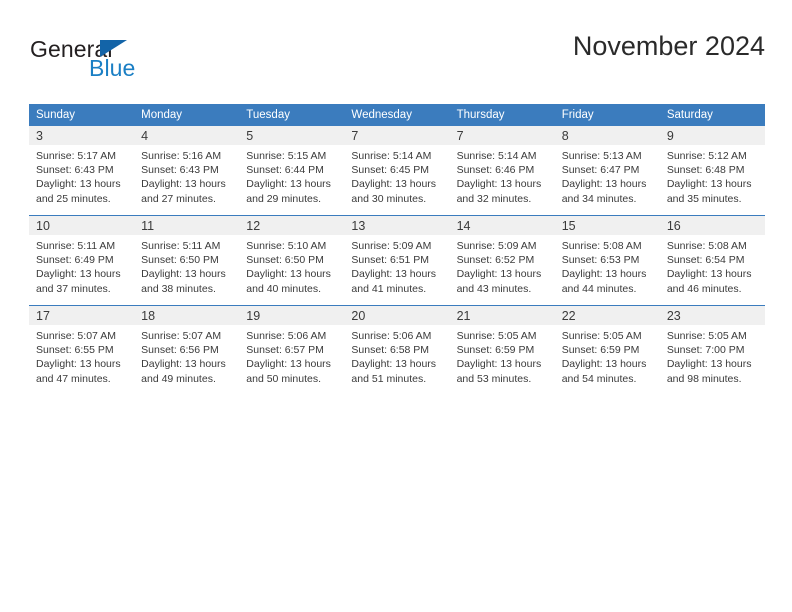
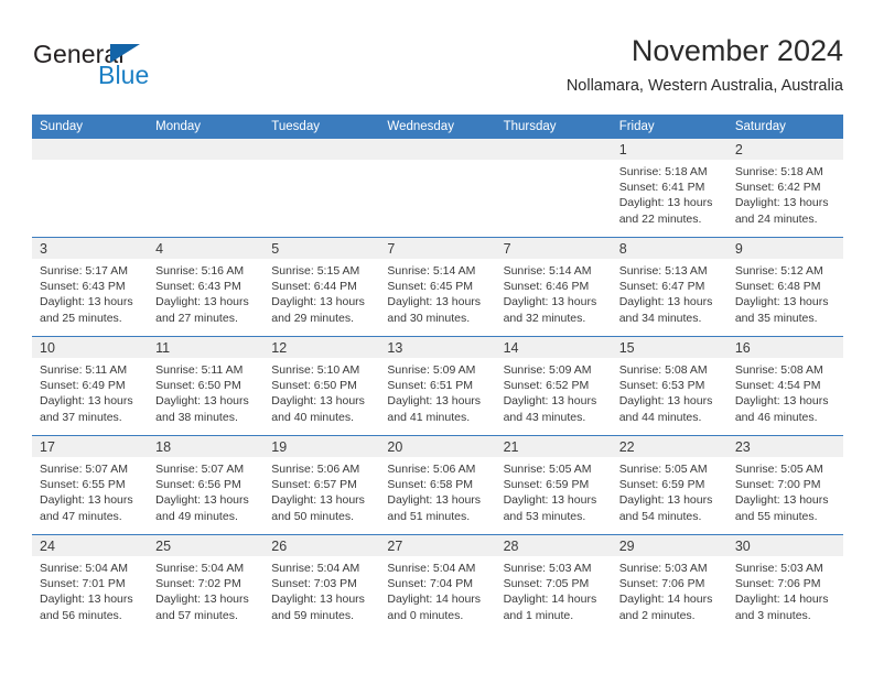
  General
  Blue
  November 2024
+ Nollamara, Western Australia, Australia
  Sunday	Monday	Tuesday	Wednesday	Thursday	Friday	Saturday
+ 					1Sunrise: 5:18 AMSunset: 6:41 PMDaylight: 13 hoursand 22 minutes.	2Sunrise: 5:18 AMSunset: 6:42 PMDaylight: 13 hoursand 24 minutes.
  3Sunrise: 5:17 AMSunset: 6:43 PMDaylight: 13 hoursand 25 minutes.	4Sunrise: 5:16 AMSunset: 6:43 PMDaylight: 13 hoursand 27 minutes.	5Sunrise: 5:15 AMSunset: 6:44 PMDaylight: 13 hoursand 29 minutes.	7Sunrise: 5:14 AMSunset: 6:45 PMDaylight: 13 hoursand 30 minutes.	7Sunrise: 5:14 AMSunset: 6:46 PMDaylight: 13 hoursand 32 minutes.	8Sunrise: 5:13 AMSunset: 6:47 PMDaylight: 13 hoursand 34 minutes.	9Sunrise: 5:12 AMSunset: 6:48 PMDaylight: 13 hoursand 35 minutes.
- 10Sunrise: 5:11 AMSunset: 6:49 PMDaylight: 13 hoursand 37 minutes.	11Sunrise: 5:11 AMSunset: 6:50 PMDaylight: 13 hoursand 38 minutes.	12Sunrise: 5:10 AMSunset: 6:50 PMDaylight: 13 hoursand 40 minutes.	13Sunrise: 5:09 AMSunset: 6:51 PMDaylight: 13 hoursand 41 minutes.	14Sunrise: 5:09 AMSunset: 6:52 PMDaylight: 13 hoursand 43 minutes.	15Sunrise: 5:08 AMSunset: 6:53 PMDaylight: 13 hoursand 44 minutes.	16Sunrise: 5:08 AMSunset: 6:54 PMDaylight: 13 hoursand 46 minutes.
+ 10Sunrise: 5:11 AMSunset: 6:49 PMDaylight: 13 hoursand 37 minutes.	11Sunrise: 5:11 AMSunset: 6:50 PMDaylight: 13 hoursand 38 minutes.	12Sunrise: 5:10 AMSunset: 6:50 PMDaylight: 13 hoursand 40 minutes.	13Sunrise: 5:09 AMSunset: 6:51 PMDaylight: 13 hoursand 41 minutes.	14Sunrise: 5:09 AMSunset: 6:52 PMDaylight: 13 hoursand 43 minutes.	15Sunrise: 5:08 AMSunset: 6:53 PMDaylight: 13 hoursand 44 minutes.	16Sunrise: 5:08 AMSunset: 4:54 PMDaylight: 13 hoursand 46 minutes.
- 17Sunrise: 5:07 AMSunset: 6:55 PMDaylight: 13 hoursand 47 minutes.	18Sunrise: 5:07 AMSunset: 6:56 PMDaylight: 13 hoursand 49 minutes.	19Sunrise: 5:06 AMSunset: 6:57 PMDaylight: 13 hoursand 50 minutes.	20Sunrise: 5:06 AMSunset: 6:58 PMDaylight: 13 hoursand 51 minutes.	21Sunrise: 5:05 AMSunset: 6:59 PMDaylight: 13 hoursand 53 minutes.	22Sunrise: 5:05 AMSunset: 6:59 PMDaylight: 13 hoursand 54 minutes.	23Sunrise: 5:05 AMSunset: 7:00 PMDaylight: 13 hoursand 98 minutes.
+ 17Sunrise: 5:07 AMSunset: 6:55 PMDaylight: 13 hoursand 47 minutes.	18Sunrise: 5:07 AMSunset: 6:56 PMDaylight: 13 hoursand 49 minutes.	19Sunrise: 5:06 AMSunset: 6:57 PMDaylight: 13 hoursand 50 minutes.	20Sunrise: 5:06 AMSunset: 6:58 PMDaylight: 13 hoursand 51 minutes.	21Sunrise: 5:05 AMSunset: 6:59 PMDaylight: 13 hoursand 53 minutes.	22Sunrise: 5:05 AMSunset: 6:59 PMDaylight: 13 hoursand 54 minutes.	23Sunrise: 5:05 AMSunset: 7:00 PMDaylight: 13 hoursand 55 minutes.
+ 24Sunrise: 5:04 AMSunset: 7:01 PMDaylight: 13 hoursand 56 minutes.	25Sunrise: 5:04 AMSunset: 7:02 PMDaylight: 13 hoursand 57 minutes.	26Sunrise: 5:04 AMSunset: 7:03 PMDaylight: 13 hoursand 59 minutes.	27Sunrise: 5:04 AMSunset: 7:04 PMDaylight: 14 hoursand 0 minutes.	28Sunrise: 5:03 AMSunset: 7:05 PMDaylight: 14 hoursand 1 minute.	29Sunrise: 5:03 AMSunset: 7:06 PMDaylight: 14 hoursand 2 minutes.	30Sunrise: 5:03 AMSunset: 7:06 PMDaylight: 14 hoursand 3 minutes.
